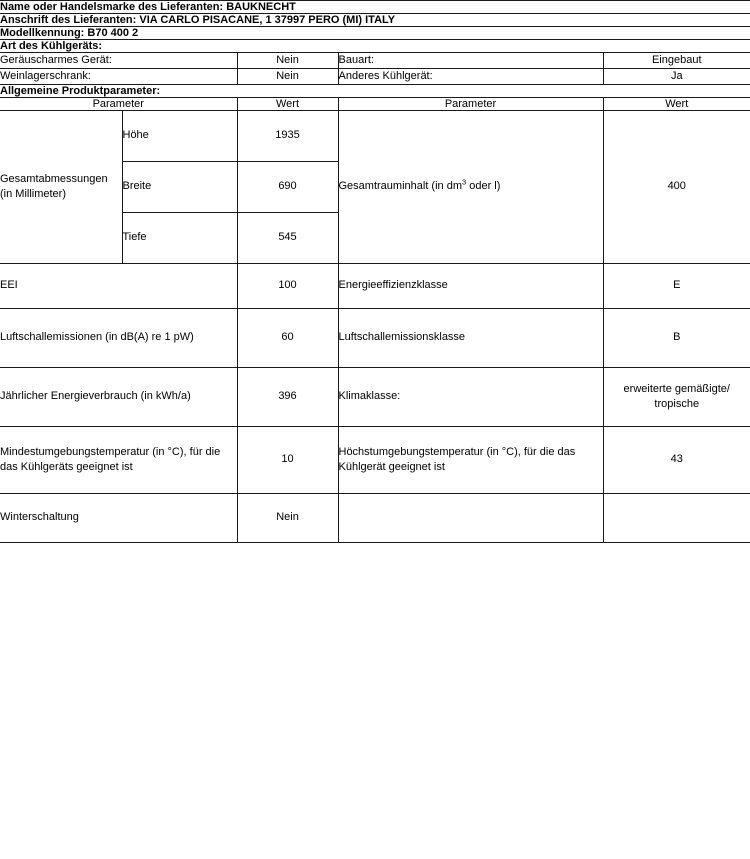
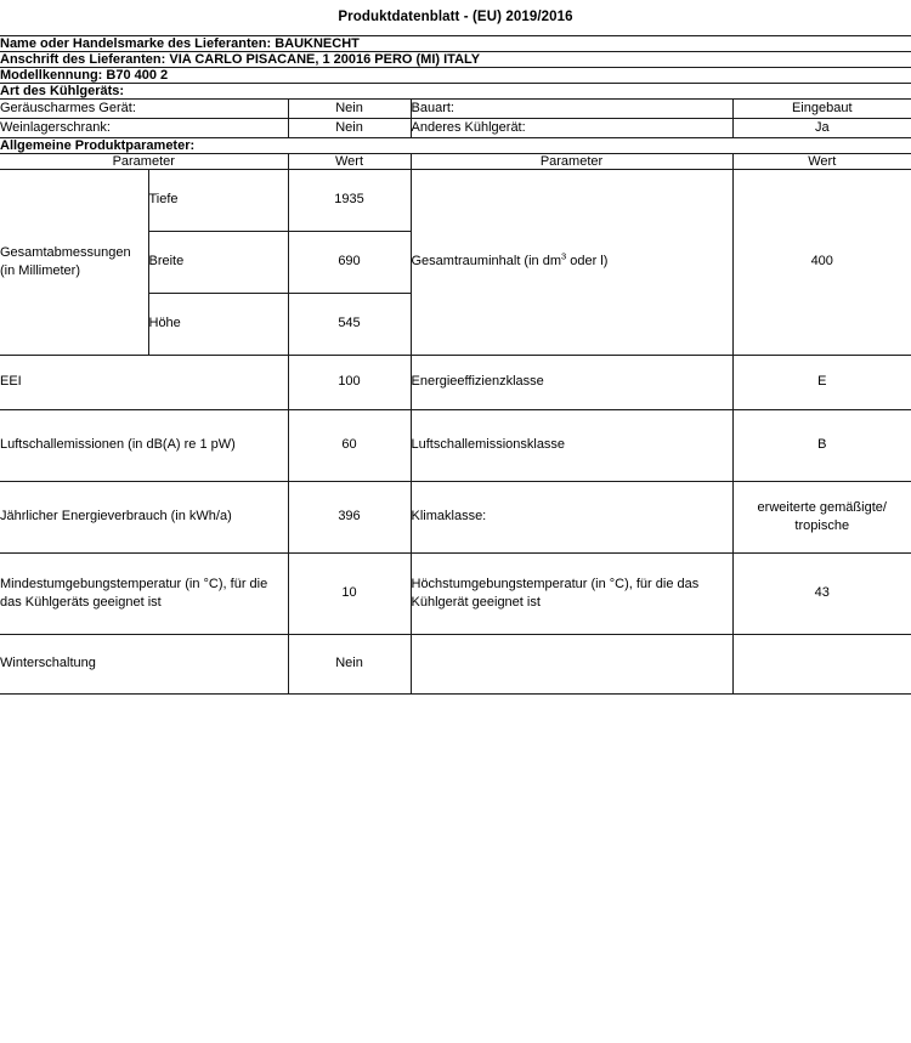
+ Produktdatenblatt - (EU) 2019/2016
  Name oder Handelsmarke des Lieferanten: BAUKNECHT
- Anschrift des Lieferanten: VIA CARLO PISACANE, 1 37997 PERO (MI) ITALY
+ Anschrift des Lieferanten: VIA CARLO PISACANE, 1 20016 PERO (MI) ITALY
  Modellkennung: B70 400 2
  Art des Kühlgeräts:
  Geräuscharmes Gerät:	Nein	Bauart:	Eingebaut
  Weinlagerschrank:	Nein	Anderes Kühlgerät:	Ja
  Allgemeine Produktparameter:
  Parameter	Wert	Parameter	Wert
- Gesamtabmessungen (in Millimeter)	Höhe	1935	Gesamtrauminhalt (in dm3 oder l)	400
+ Gesamtabmessungen (in Millimeter)	Tiefe	1935	Gesamtrauminhalt (in dm3 oder l)	400
  Breite	690
- Tiefe	545
+ Höhe	545
  EEI	100	Energieeffizienzklasse	E
  Luftschallemissionen (in dB(A) re 1 pW)	60	Luftschallemissionsklasse	B
  Jährlicher Energieverbrauch (in kWh/a)	396	Klimaklasse:	erweiterte gemäßigte/ tropische
  Mindestumgebungstemperatur (in °C), für die das Kühlgeräts geeignet ist	10	Höchstumgebungstemperatur (in °C), für die das Kühlgerät geeignet ist	43
  Winterschaltung	Nein
